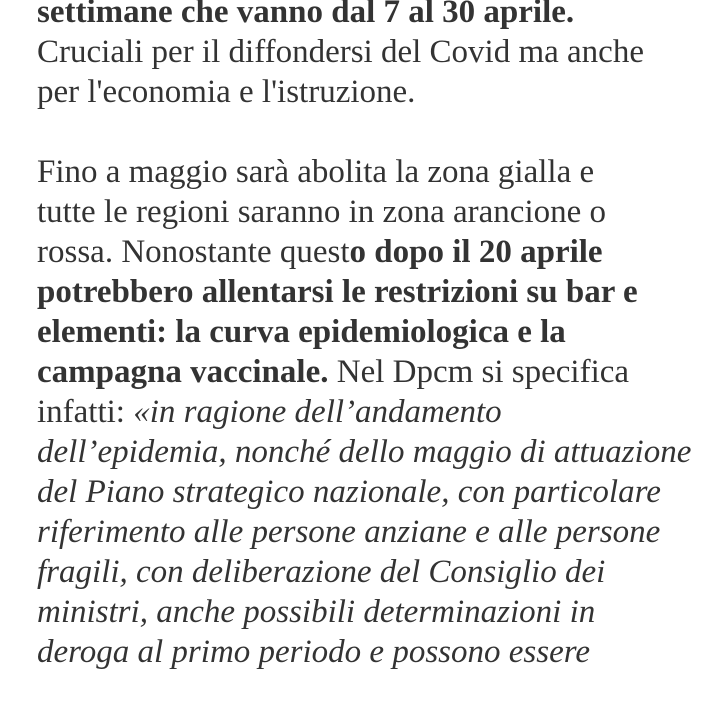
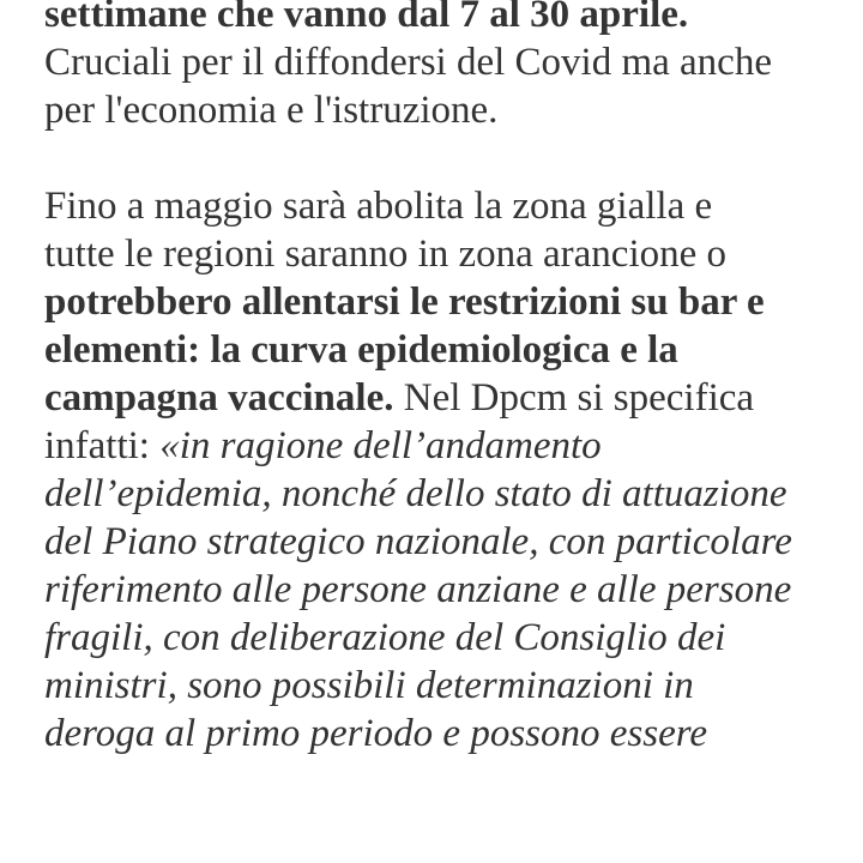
  settimane che vanno dal 7 al 30 aprile.
  Cruciali per il diffondersi del Covid ma anche
  per l'economia e l'istruzione.
  Fino a maggio sarà abolita la zona gialla e
  tutte le regioni saranno in zona arancione o
- rossa. Nonostante questo dopo il 20 aprile
  potrebbero allentarsi le restrizioni su bar e
  elementi: la curva epidemiologica e la
  campagna vaccinale. Nel Dpcm si specifica
  infatti: «in ragione dell’andamento
- dell’epidemia, nonché dello maggio di attuazione
+ dell’epidemia, nonché dello stato di attuazione
  del Piano strategico nazionale, con particolare
  riferimento alle persone anziane e alle persone
  fragili, con deliberazione del Consiglio dei
- ministri, anche possibili determinazioni in
+ ministri, sono possibili determinazioni in
  deroga al primo periodo e possono essere
